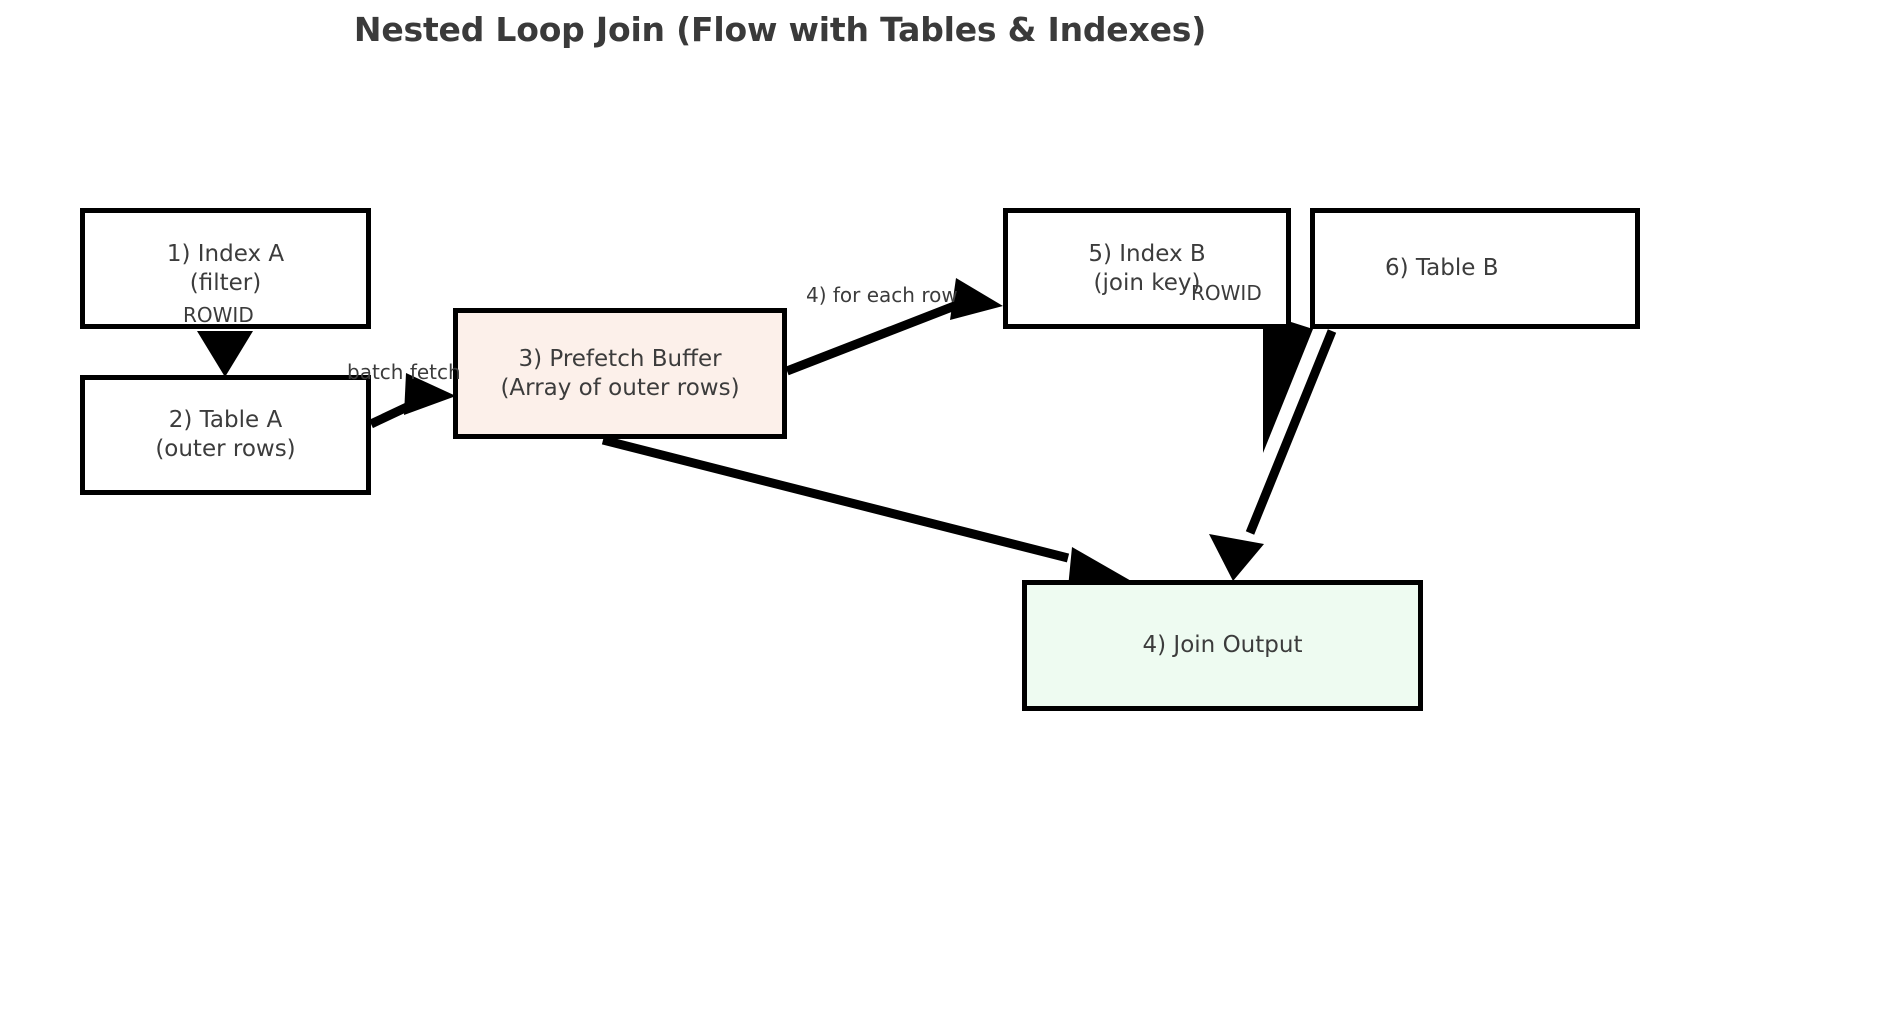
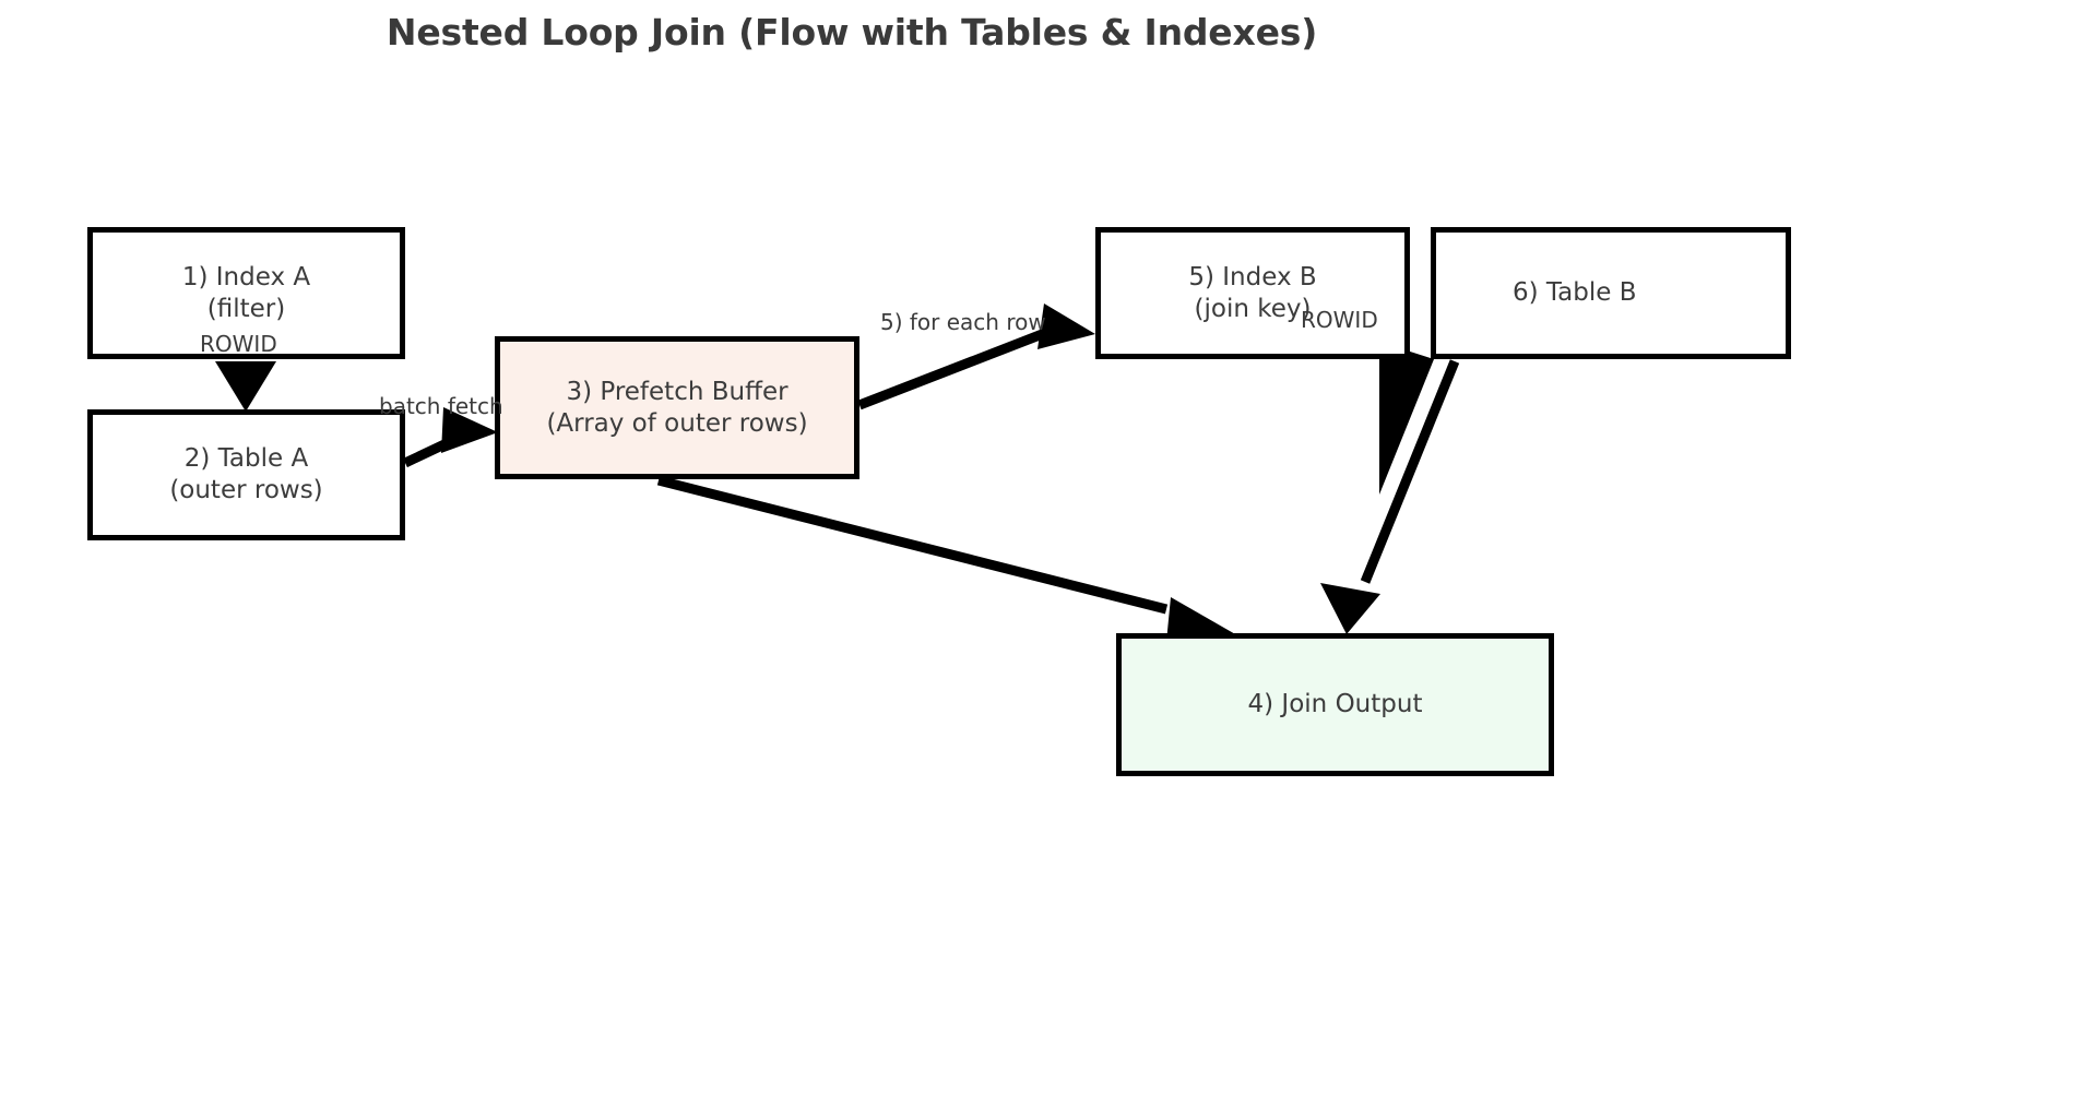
  Nested Loop Join (Flow with Tables & Indexes)
  1) Index A
  (filter)
  2) Table A
  (outer rows)
  3) Prefetch Buffer
  (Array of outer rows)
  5) Index B
  (join key)
  6) Table B
  4) Join Output
  ROWID
  batch fetch
- 4) for each row
+ 5) for each row
  ROWID
